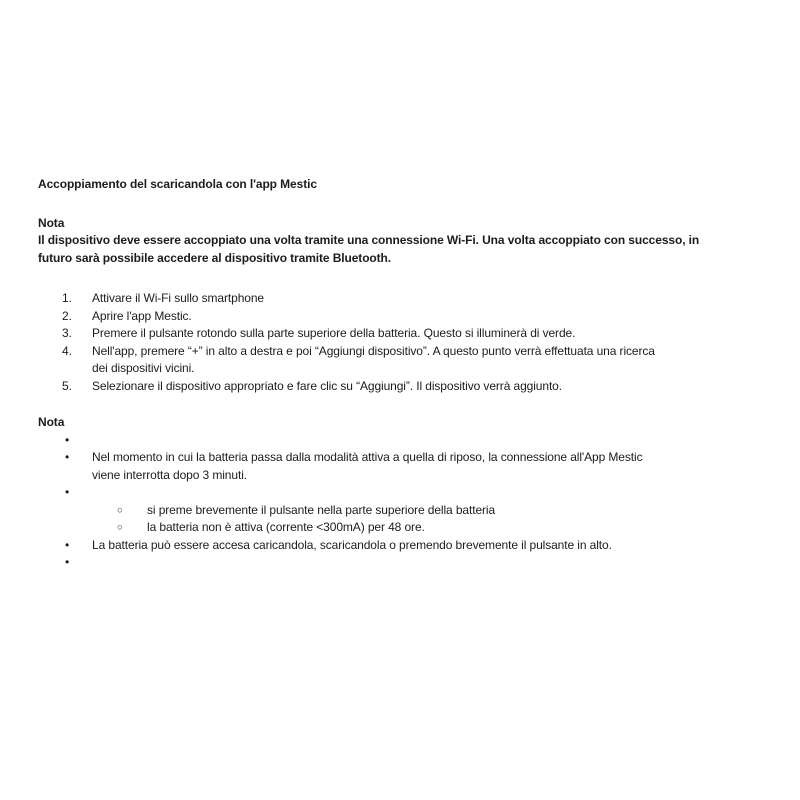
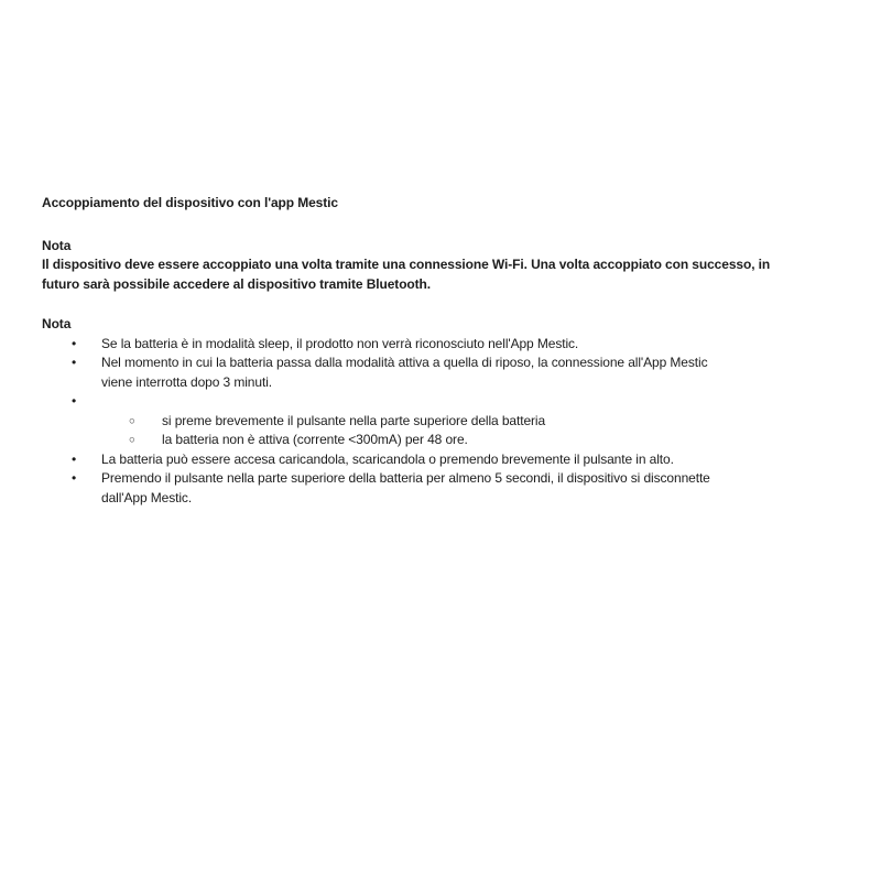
- Accoppiamento del scaricandola con l'app Mestic
+ Accoppiamento del dispositivo con l'app Mestic
  Nota
  Il dispositivo deve essere accoppiato una volta tramite una connessione Wi-Fi. Una volta accoppiato con successo, in
  futuro sarà possibile accedere al dispositivo tramite Bluetooth.
- 1.
- Attivare il Wi-Fi sullo smartphone
- 2.
- Aprire l'app Mestic.
- 3.
- Premere il pulsante rotondo sulla parte superiore della batteria. Questo si illuminerà di verde.
- 4.
- Nell'app, premere “+” in alto a destra e poi “Aggiungi dispositivo”. A questo punto verrà effettuata una ricerca
- dei dispositivi vicini.
- 5.
- Selezionare il dispositivo appropriato e fare clic su “Aggiungi”. Il dispositivo verrà aggiunto.
  Nota
  •
+ Se la batteria è in modalità sleep, il prodotto non verrà riconosciuto nell'App Mestic.
  •
  Nel momento in cui la batteria passa dalla modalità attiva a quella di riposo, la connessione all'App Mestic
  viene interrotta dopo 3 minuti.
  •
  ○
  si preme brevemente il pulsante nella parte superiore della batteria
  ○
  la batteria non è attiva (corrente <300mA) per 48 ore.
  •
  La batteria può essere accesa caricandola, scaricandola o premendo brevemente il pulsante in alto.
  •
+ Premendo il pulsante nella parte superiore della batteria per almeno 5 secondi, il dispositivo si disconnette
+ dall'App Mestic.
